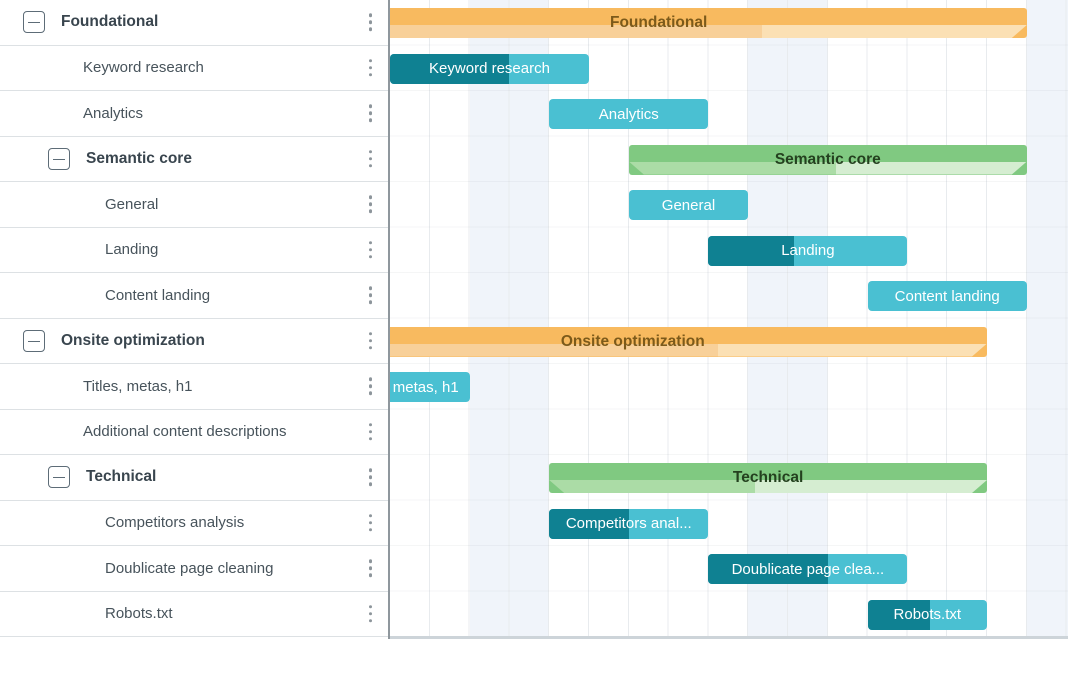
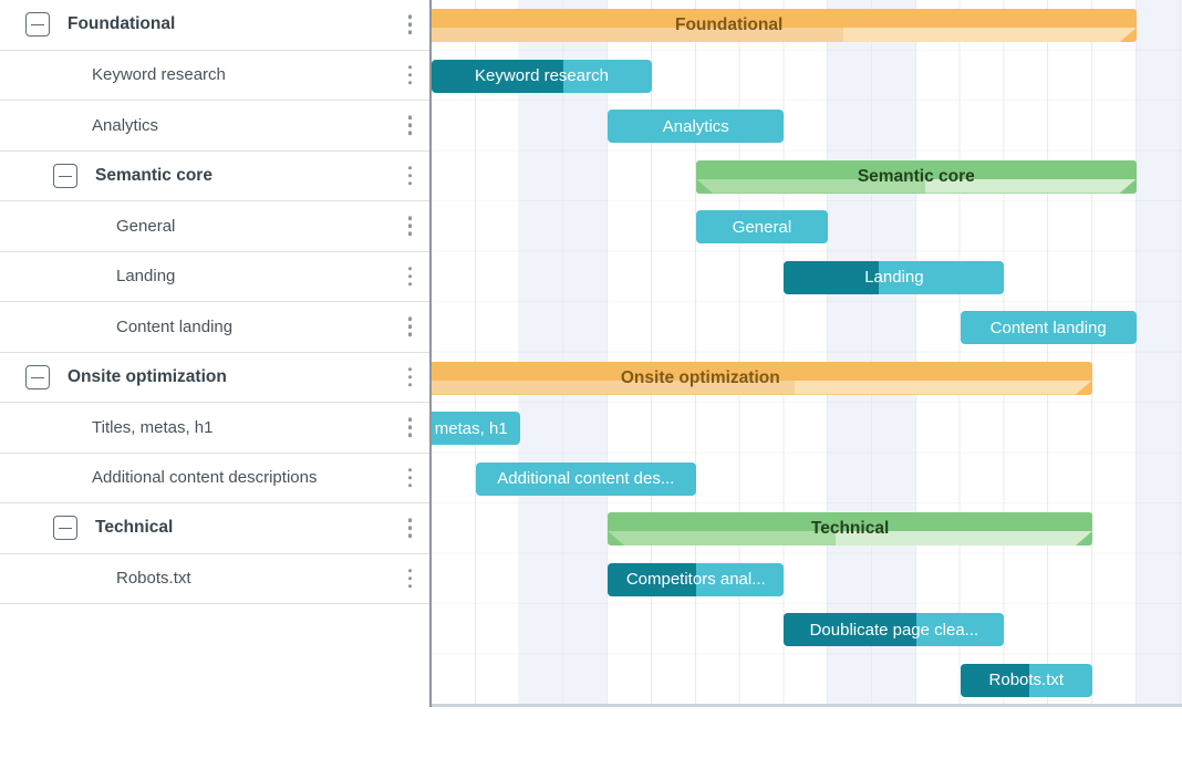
  Foundational
  Keyword research
  Analytics
  Semantic core
  General
  Landing
  Content landing
  Onsite optimization
  Titles, metas, h1
  Additional content descriptions
  Technical
- Competitors analysis
- Doublicate page cleaning
  Robots.txt
  Foundational
  Keyword research
  Analytics
  Semantic core
  General
  Landing
  Content landing
  Onsite optimization
+ Additional content des...
  Technical
  Competitors anal...
  Doublicate page clea...
  Robots.txt
